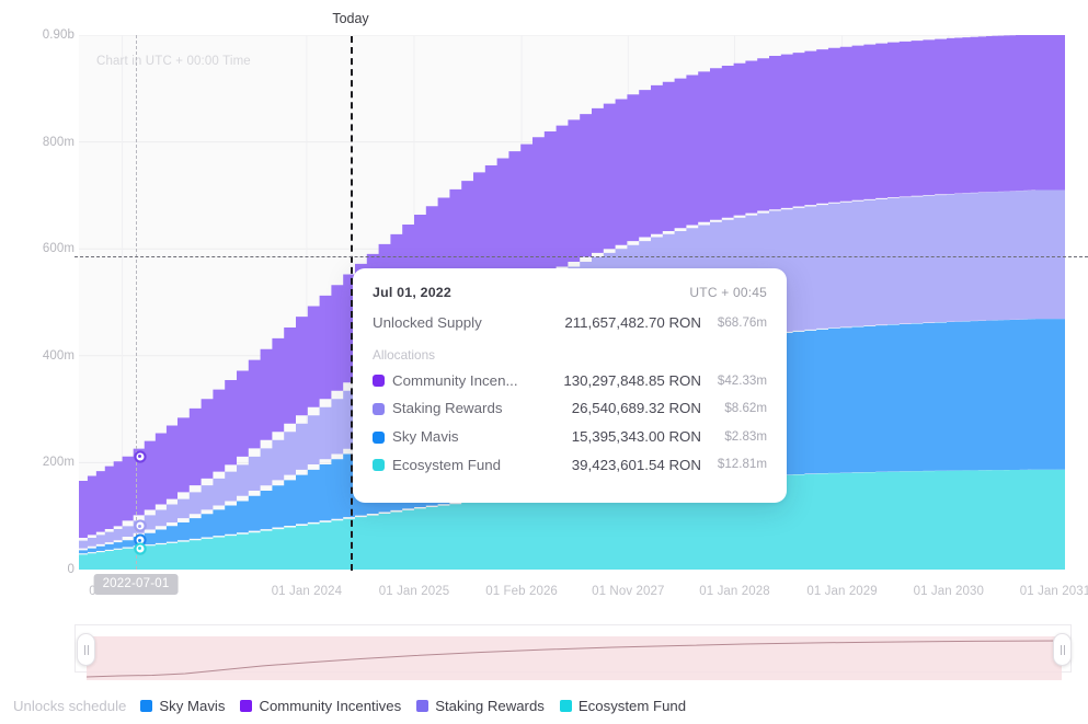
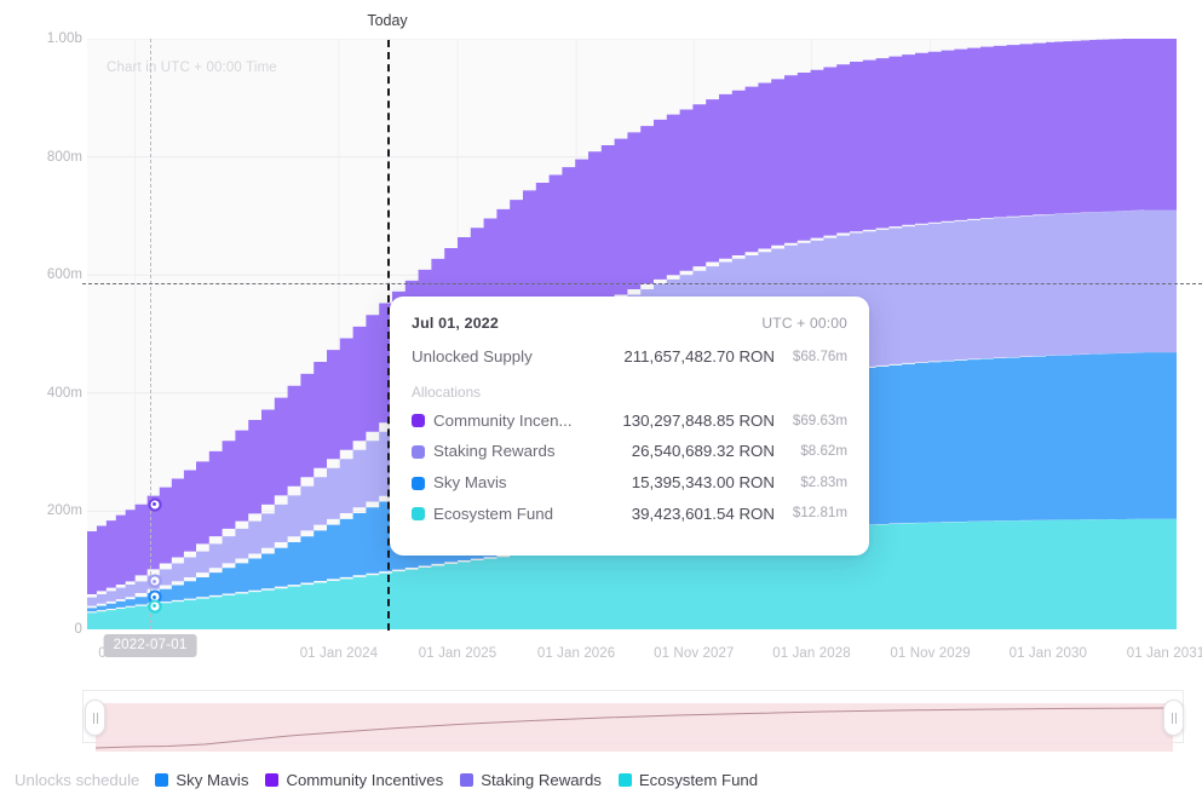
  0
  200m
  400m
  600m
  800m
- 0.90b
+ 1.00b
  Chart in UTC + 00:00 Time
  01 Jan 2024
  01 Jan 2025
- 01 Feb 2026
+ 01 Jan 2026
  01 Nov 2027
  01 Jan 2028
- 01 Jan 2029
+ 01 Nov 2029
  01 Jan 2030
  01 Jan 2031
  Today
  2022-07-01
  Jul 01, 2022
- UTC + 00:45
+ UTC + 00:00
  Unlocked Supply
  211,657,482.70 RON
  $68.76m
  Allocations
  Community Incen...
  130,297,848.85 RON
- $42.33m
+ $69.63m
  Staking Rewards
  26,540,689.32 RON
  $8.62m
  Sky Mavis
  15,395,343.00 RON
  $2.83m
  Ecosystem Fund
  39,423,601.54 RON
  $12.81m
  Unlocks schedule
  Sky Mavis
  Community Incentives
  Staking Rewards
  Ecosystem Fund
